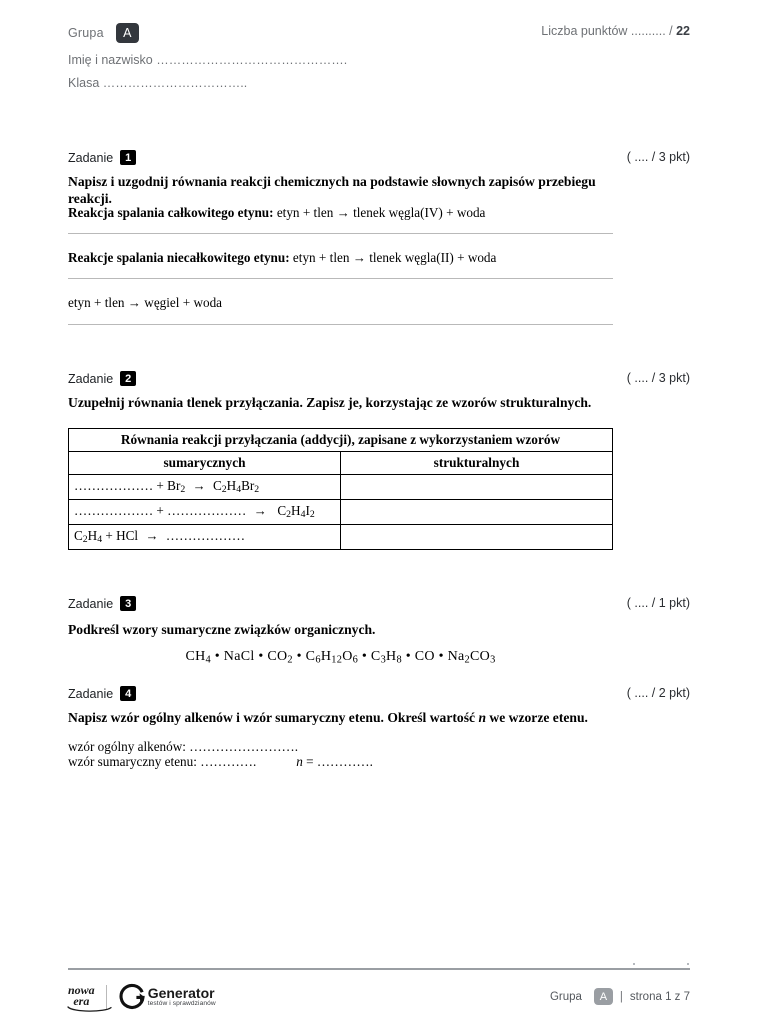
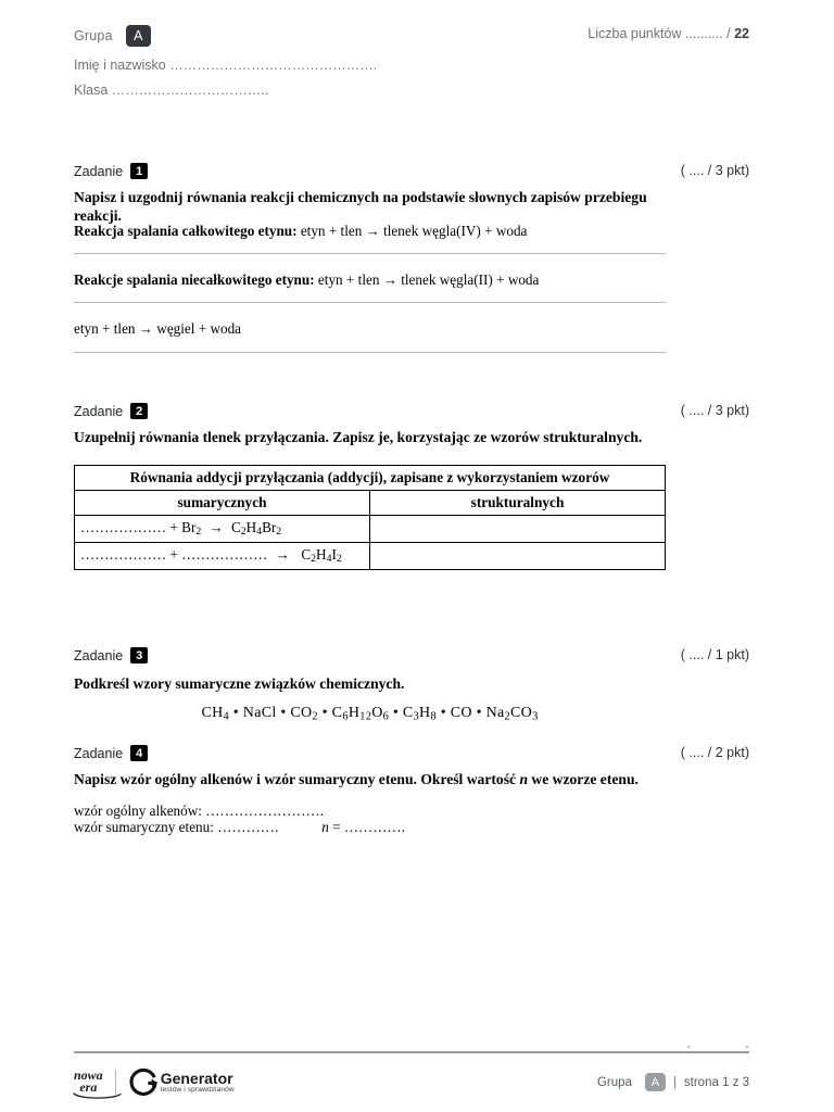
  Grupa
  A
  Liczba punktów .......... / 22
  Imię i nazwisko ……………………………………….
  Klasa ……………………………..
  Zadanie
  1
  ( .... / 3 pkt)
  Napisz i uzgodnij równania reakcji chemicznych na podstawie słownych zapisów przebiegu reakcji.
  Reakcja spalania całkowitego etynu: etyn + tlen → tlenek węgla(IV) + woda
  Reakcje spalania niecałkowitego etynu: etyn + tlen → tlenek węgla(II) + woda
  etyn + tlen → węgiel + woda
  Zadanie
  2
  ( .... / 3 pkt)
  Uzupełnij równania tlenek przyłączania. Zapisz je, korzystając ze wzorów strukturalnych.
- Równania reakcji przyłączania (addycji), zapisane z wykorzystaniem wzorów
+ Równania addycji przyłączania (addycji), zapisane z wykorzystaniem wzorów
  sumarycznych	strukturalnych
  ……………… + Br2 → C2H4Br2
  ……………… + ……………… → C2H4I2
- C2H4 + HCl → ………………
  Zadanie
  3
  ( .... / 1 pkt)
- Podkreśl wzory sumaryczne związków organicznych.
+ Podkreśl wzory sumaryczne związków chemicznych.
  CH4 • NaCl • CO2 • C6H12O6 • C3H8 • CO • Na2CO3
  Zadanie
  4
  ( .... / 2 pkt)
  Napisz wzór ogólny alkenów i wzór sumaryczny etenu. Określ wartość n we wzorze etenu.
  wzór ogólny alkenów: …………………….
  wzór sumaryczny etenu: …………. n = ………….
  nowa
  era
  Generator
  Grupa
  A
  |
- strona 1 z 7
+ strona 1 z 3
